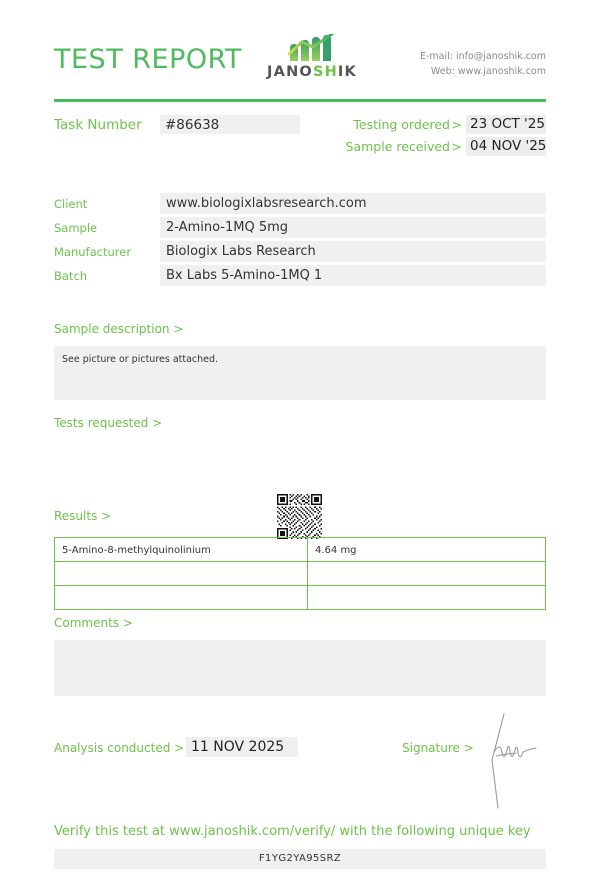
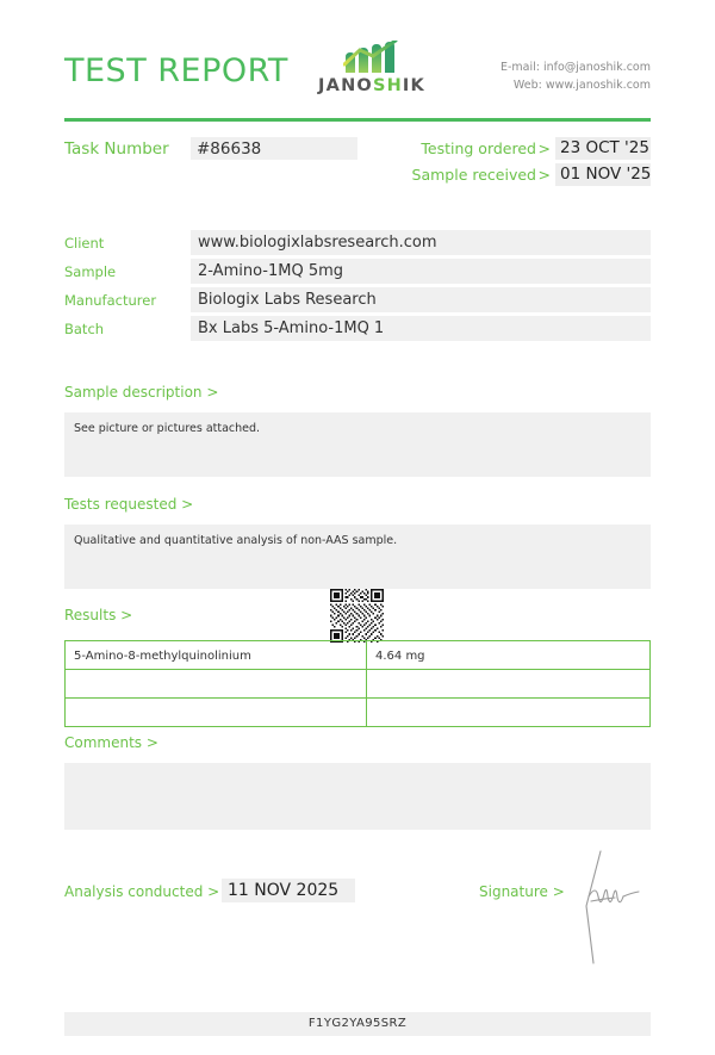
  TEST REPORT
  JANOSHIK
  E-mail: info@janoshik.com
  Web: www.janoshik.com
  Task Number
  #86638
  Testing ordered
  >
  23 OCT '25
  Sample received
  >
- 04 NOV '25
+ 01 NOV '25
  Client
  www.biologixlabsresearch.com
  Sample
  2-Amino-1MQ 5mg
  Manufacturer
  Biologix Labs Research
  Batch
  Bx Labs 5-Amino-1MQ 1
  Sample description >
  See picture or pictures attached.
  Tests requested >
+ Qualitative and quantitative analysis of non-AAS sample.
  Results >
  5-Amino-8-methylquinolinium	4.64 mg
  Comments >
  Analysis conducted >
  11 NOV 2025
  Signature >
- Verify this test at www.janoshik.com/verify/ with the following unique key
  F1YG2YA95SRZ
